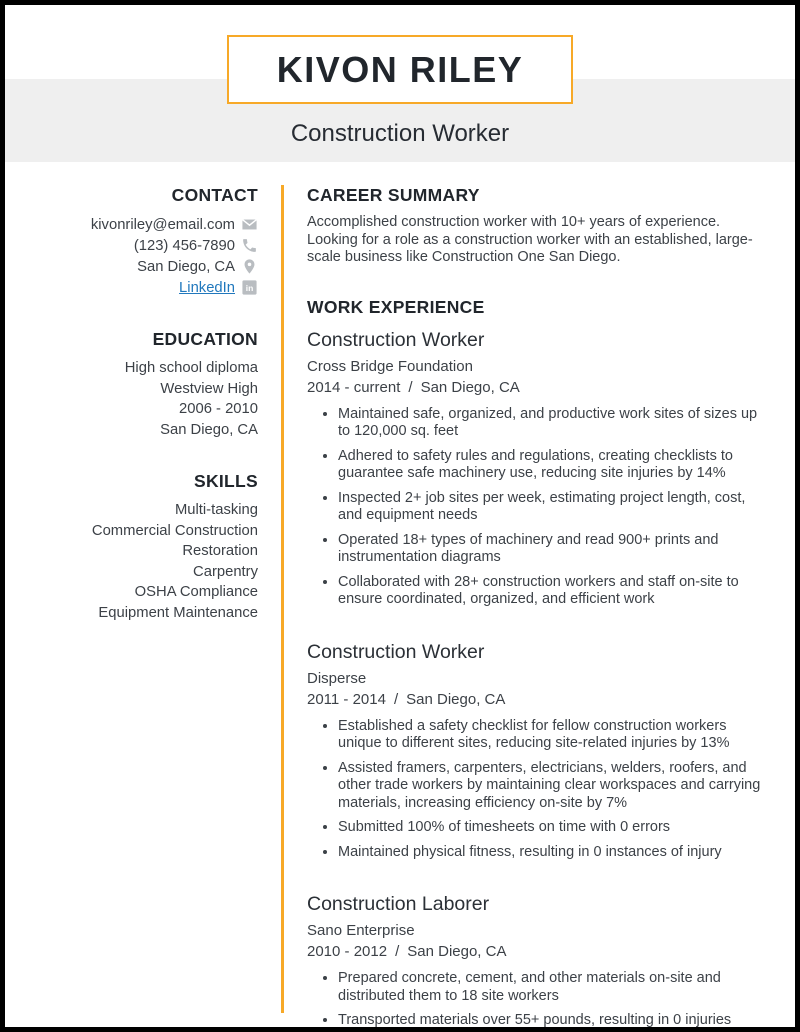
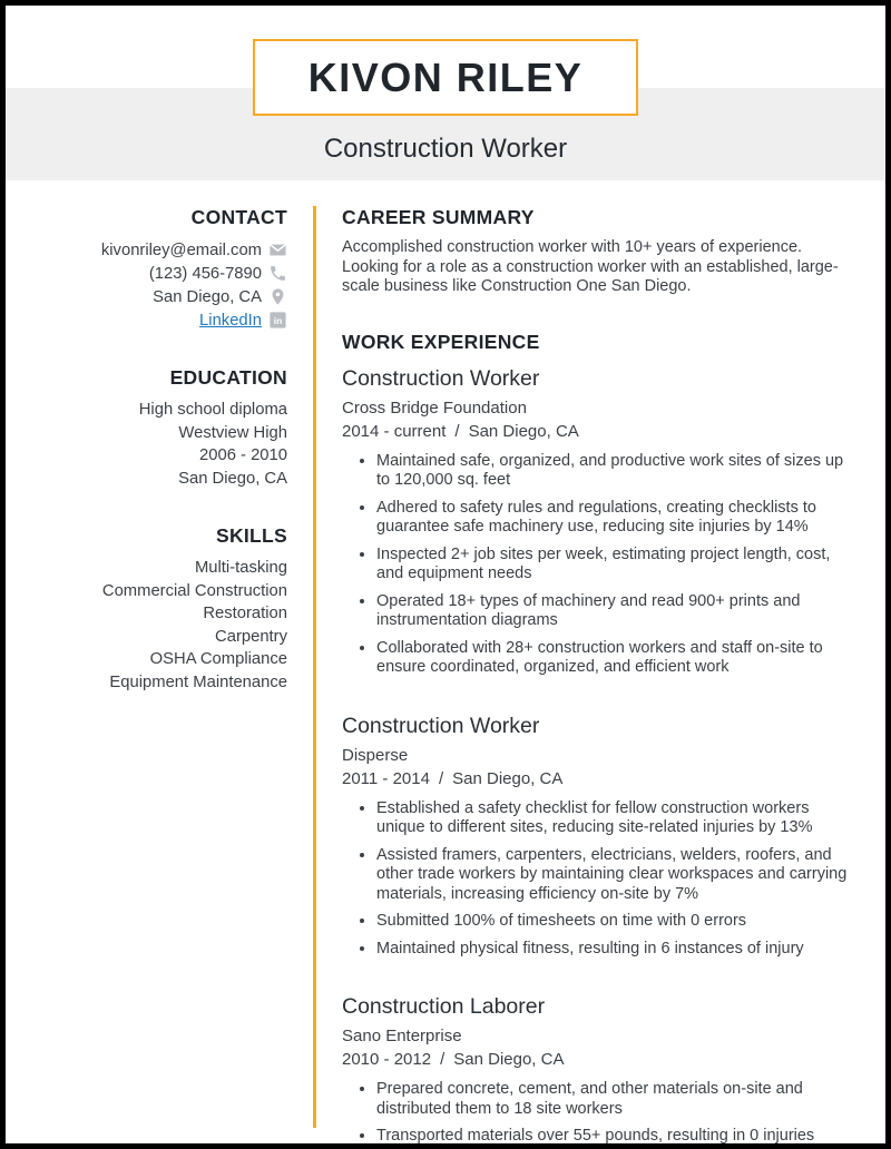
  KIVON RILEY
  Construction Worker
  CONTACT
  kivonriley@email.com
  (123) 456-7890
  San Diego, CA
  LinkedIn
  in
  EDUCATION
  High school diploma
  Westview High
  2006 - 2010
  San Diego, CA
  SKILLS
  Multi-tasking
  Commercial Construction
  Restoration
  Carpentry
  OSHA Compliance
  Equipment Maintenance
  CAREER SUMMARY
  Accomplished construction worker with 10+ years of experience. Looking for a role as a construction worker with an established, large-scale business like Construction One San Diego.
  WORK EXPERIENCE
  Construction Worker
  Cross Bridge Foundation
  2014 - current / San Diego, CA
  Maintained safe, organized, and productive work sites of sizes up to 120,000 sq. feet
  Adhered to safety rules and regulations, creating checklists to guarantee safe machinery use, reducing site injuries by 14%
  Inspected 2+ job sites per week, estimating project length, cost, and equipment needs
  Operated 18+ types of machinery and read 900+ prints and instrumentation diagrams
  Collaborated with 28+ construction workers and staff on-site to ensure coordinated, organized, and efficient work
  Construction Worker
  Disperse
  2011 - 2014 / San Diego, CA
  Established a safety checklist for fellow construction workers unique to different sites, reducing site-related injuries by 13%
  Assisted framers, carpenters, electricians, welders, roofers, and other trade workers by maintaining clear workspaces and carrying materials, increasing efficiency on-site by 7%
  Submitted 100% of timesheets on time with 0 errors
- Maintained physical fitness, resulting in 0 instances of injury
+ Maintained physical fitness, resulting in 6 instances of injury
  Construction Laborer
  Sano Enterprise
  2010 - 2012 / San Diego, CA
  Prepared concrete, cement, and other materials on-site and distributed them to 18 site workers
  Transported materials over 55+ pounds, resulting in 0 injuries
